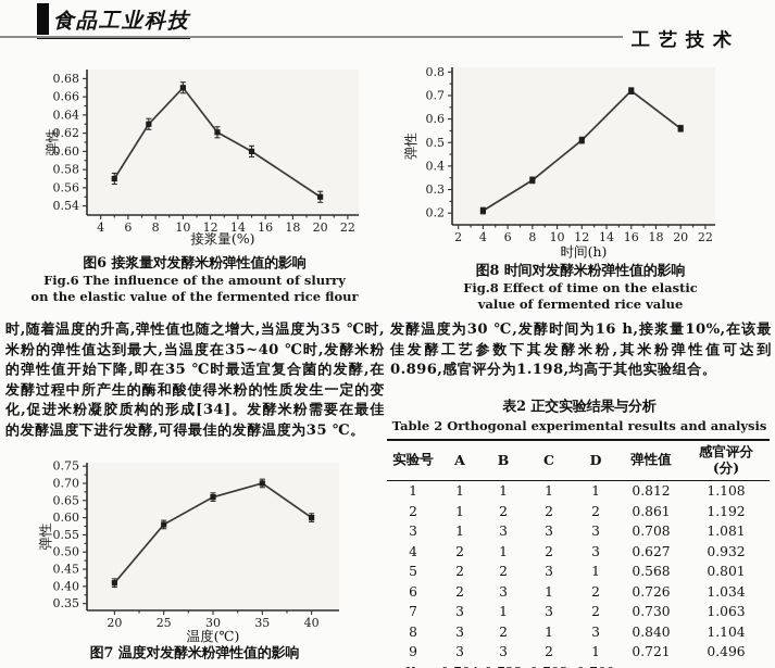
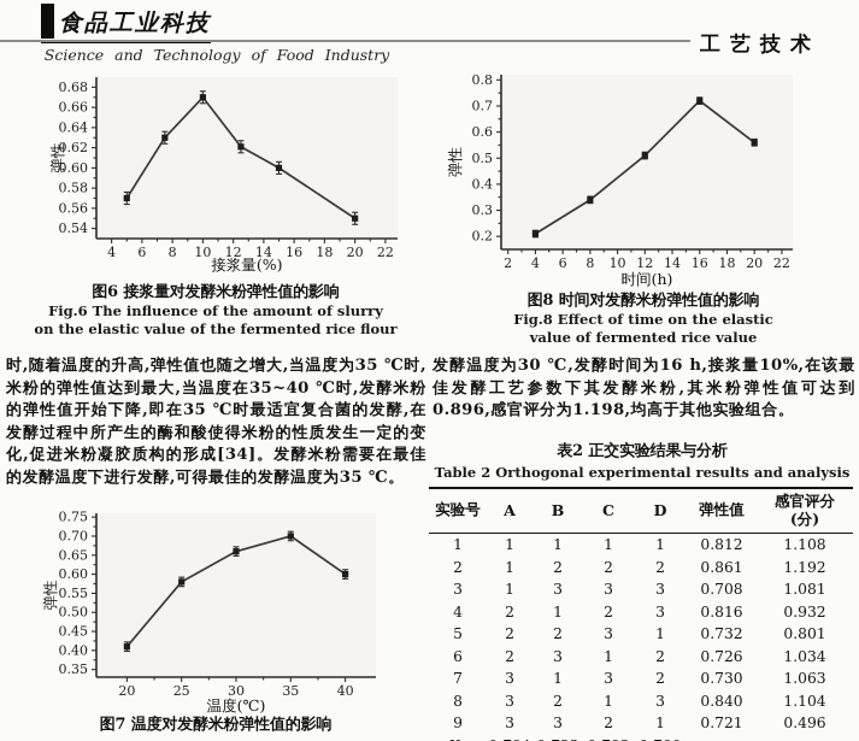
  食品工业科技
+ Science and Technology of Food Industry
  工艺技术
  4
  6
  8
  10
  12
  14
  16
  18
  20
  22
  0.54
  0.56
  0.58
  0.60
  0.62
  0.64
  0.66
  0.68
  接浆量(%)
  图6 接浆量对发酵米粉弹性值的影响
  Fig.6 The influence of the amount of slurry
  on the elastic value of the fermented rice flour
  2
  4
  6
  8
  10
  12
  14
  16
  18
  20
  22
  0.2
  0.3
  0.4
  0.5
  0.6
  0.7
  0.8
  时间(h)
  图8 时间对发酵米粉弹性值的影响
  Fig.8 Effect of time on the elastic
  value of fermented rice value
  时,随着温度的升高,弹性值也随之增大,当温度为35 ℃时,米粉的弹性值达到最大,当温度在35~40 ℃时,发酵米粉的弹性值开始下降,即在35 ℃时最适宜复合菌的发酵,在发酵过程中所产生的酶和酸使得米粉的性质发生一定的变化,促进米粉凝胶质构的形成[34]。发酵米粉需要在最佳的发酵温度下进行发酵,可得最佳的发酵温度为35 ℃。
  20
  25
  30
  35
  40
  0.35
  0.40
  0.45
  0.50
  0.55
  0.60
  0.65
  0.70
  0.75
  温度(℃)
  图7 温度对发酵米粉弹性值的影响
  发酵温度为30 ℃,发酵时间为16 h,接浆量10%,在该最佳发酵工艺参数下其发酵米粉,其米粉弹性值可达到0.896,感官评分为1.198,均高于其他实验组合。
  表2 正交实验结果与分析
  Table 2 Orthogonal experimental results and analysis
  实验号	A	B	C	D	弹性值	感官评分 (分)
  1	1	1	1	1	0.812	1.108
  2	1	2	2	2	0.861	1.192
  3	1	3	3	3	0.708	1.081
- 4	2	1	2	3	0.627	0.932
+ 4	2	1	2	3	0.816	0.932
- 5	2	2	3	1	0.568	0.801
+ 5	2	2	3	1	0.732	0.801
  6	2	3	1	2	0.726	1.034
  7	3	1	3	2	0.730	1.063
  8	3	2	1	3	0.840	1.104
  9	3	3	2	1	0.721	0.496
